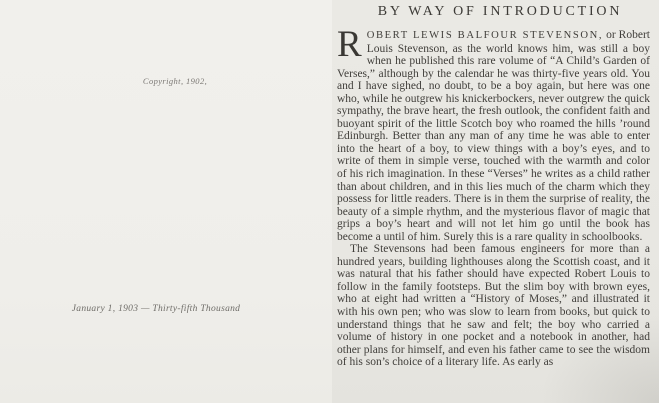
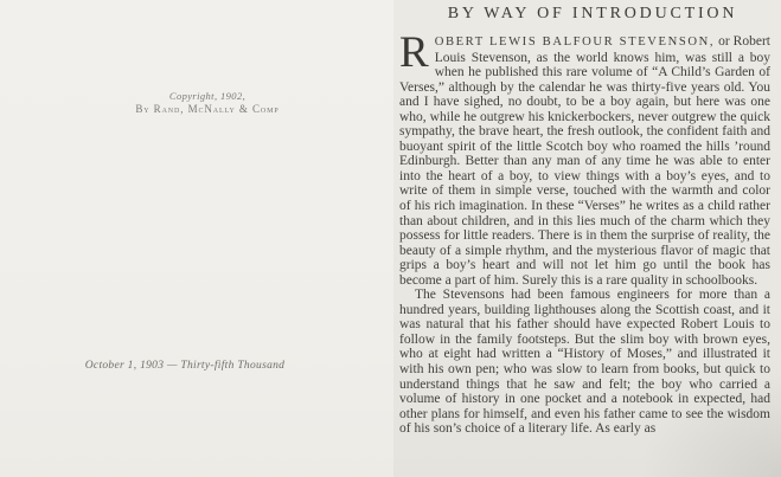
  Copyright, 1902,
+ By Rand, McNally & Comp
- January 1, 1903 — Thirty-fifth Thousand
+ October 1, 1903 — Thirty-fifth Thousand
  BY WAY OF INTRODUCTION
  R
- OBERT LEWIS BALFOUR STEVENSON, or Robert Louis Stevenson, as the world knows him, was still a boy when he published this rare volume of “A Child’s Garden of Verses,” although by the calendar he was thirty-five years old. You and I have sighed, no doubt, to be a boy again, but here was one who, while he outgrew his knickerbockers, never outgrew the quick sympathy, the brave heart, the fresh outlook, the confident faith and buoyant spirit of the little Scotch boy who roamed the hills ’round Edinburgh. Better than any man of any time he was able to enter into the heart of a boy, to view things with a boy’s eyes, and to write of them in simple verse, touched with the warmth and color of his rich imagination. In these “Verses” he writes as a child rather than about children, and in this lies much of the charm which they possess for little readers. There is in them the surprise of reality, the beauty of a simple rhythm, and the mysterious flavor of magic that grips a boy’s heart and will not let him go until the book has become a until of him. Surely this is a rare quality in schoolbooks.
+ OBERT LEWIS BALFOUR STEVENSON, or Robert Louis Stevenson, as the world knows him, was still a boy when he published this rare volume of “A Child’s Garden of Verses,” although by the calendar he was thirty-five years old. You and I have sighed, no doubt, to be a boy again, but here was one who, while he outgrew his knickerbockers, never outgrew the quick sympathy, the brave heart, the fresh outlook, the confident faith and buoyant spirit of the little Scotch boy who roamed the hills ’round Edinburgh. Better than any man of any time he was able to enter into the heart of a boy, to view things with a boy’s eyes, and to write of them in simple verse, touched with the warmth and color of his rich imagination. In these “Verses” he writes as a child rather than about children, and in this lies much of the charm which they possess for little readers. There is in them the surprise of reality, the beauty of a simple rhythm, and the mysterious flavor of magic that grips a boy’s heart and will not let him go until the book has become a part of him. Surely this is a rare quality in schoolbooks.
- The Stevensons had been famous engineers for more than a hundred years, building lighthouses along the Scottish coast, and it was natural that his father should have expected Robert Louis to follow in the family footsteps. But the slim boy with brown eyes, who at eight had written a “History of Moses,” and illustrated it with his own pen; who was slow to learn from books, but quick to understand things that he saw and felt; the boy who carried a volume of history in one pocket and a notebook in another, had other plans for himself, and even his father came to see the wisdom of his son’s choice of a literary life. As early as
+ The Stevensons had been famous engineers for more than a hundred years, building lighthouses along the Scottish coast, and it was natural that his father should have expected Robert Louis to follow in the family footsteps. But the slim boy with brown eyes, who at eight had written a “History of Moses,” and illustrated it with his own pen; who was slow to learn from books, but quick to understand things that he saw and felt; the boy who carried a volume of history in one pocket and a notebook in expected, had other plans for himself, and even his father came to see the wisdom of his son’s choice of a literary life. As early as
